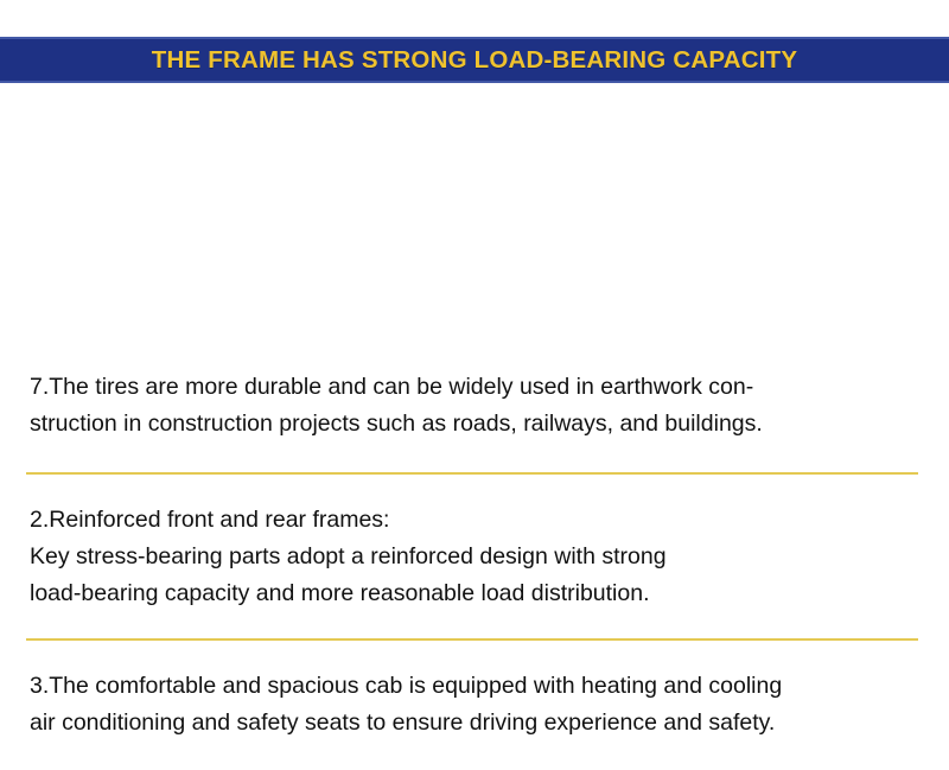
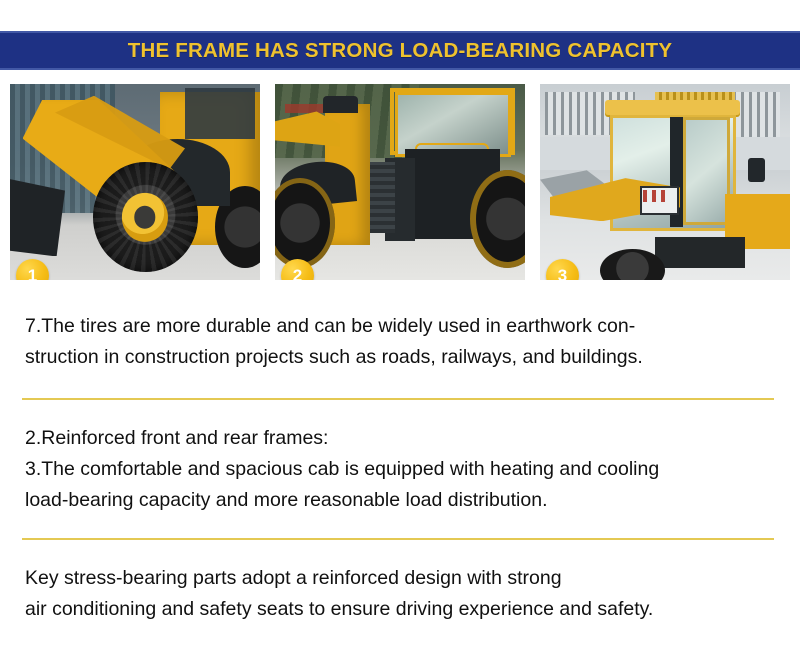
  THE FRAME HAS STRONG LOAD-BEARING CAPACITY
+ 1
+ 2
+ 3
  7.The tires are more durable and can be widely used in earthwork con-
  struction in construction projects such as roads, railways, and buildings.
  2.Reinforced front and rear frames:
- Key stress-bearing parts adopt a reinforced design with strong
+ 3.The comfortable and spacious cab is equipped with heating and cooling
  load-bearing capacity and more reasonable load distribution.
- 3.The comfortable and spacious cab is equipped with heating and cooling
+ Key stress-bearing parts adopt a reinforced design with strong
  air conditioning and safety seats to ensure driving experience and safety.
